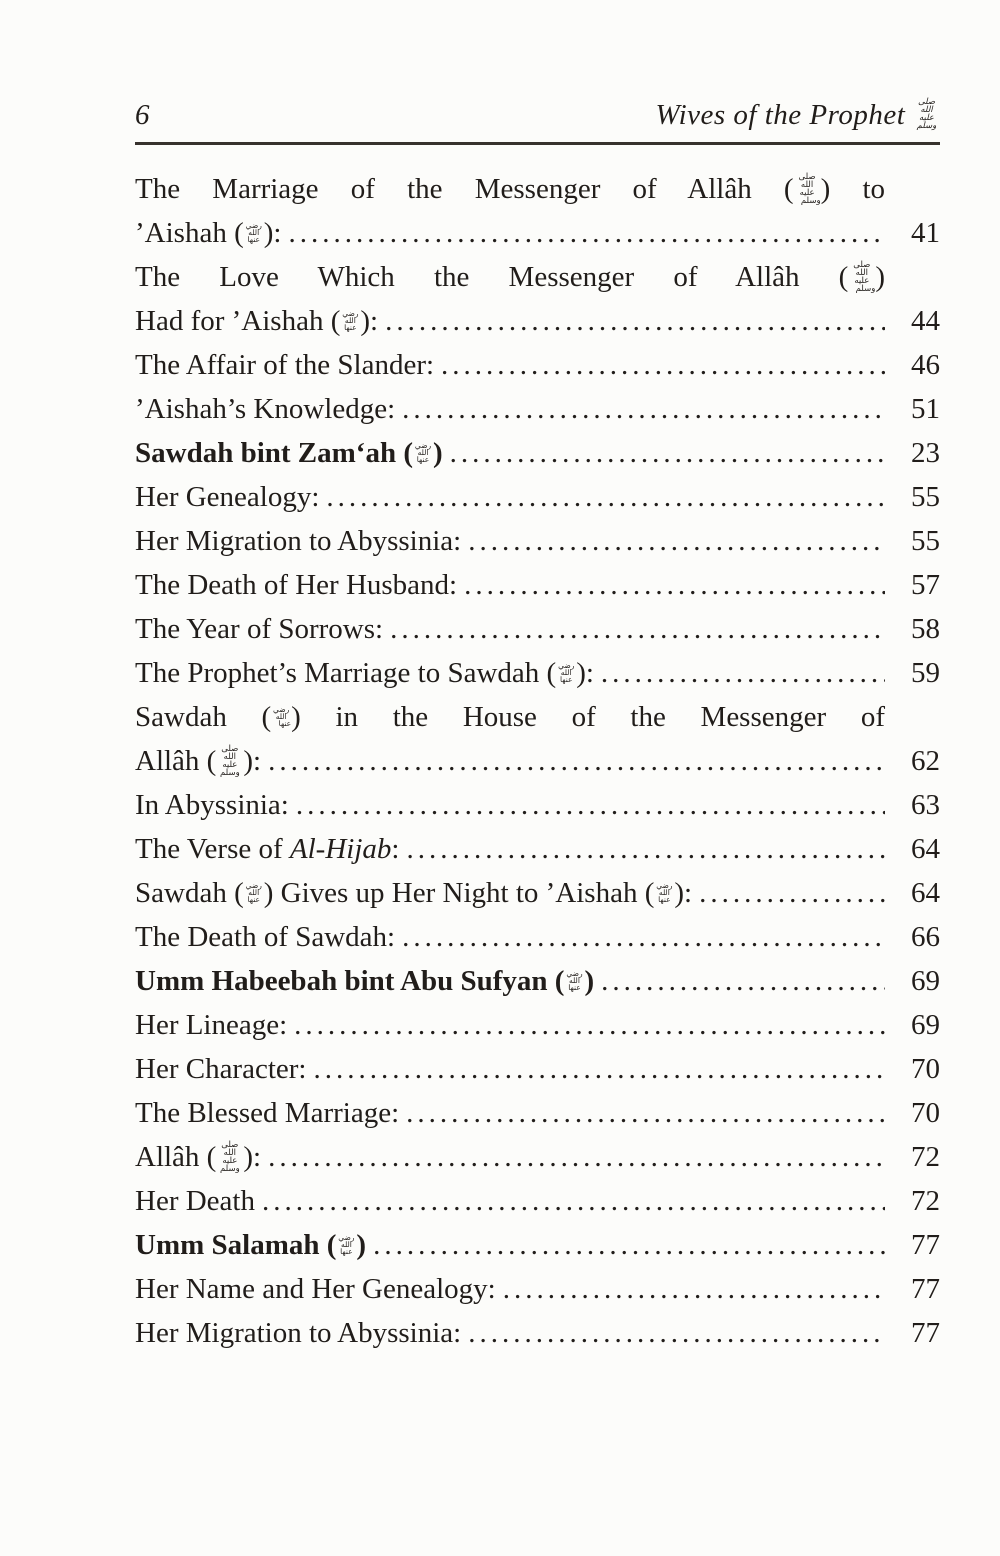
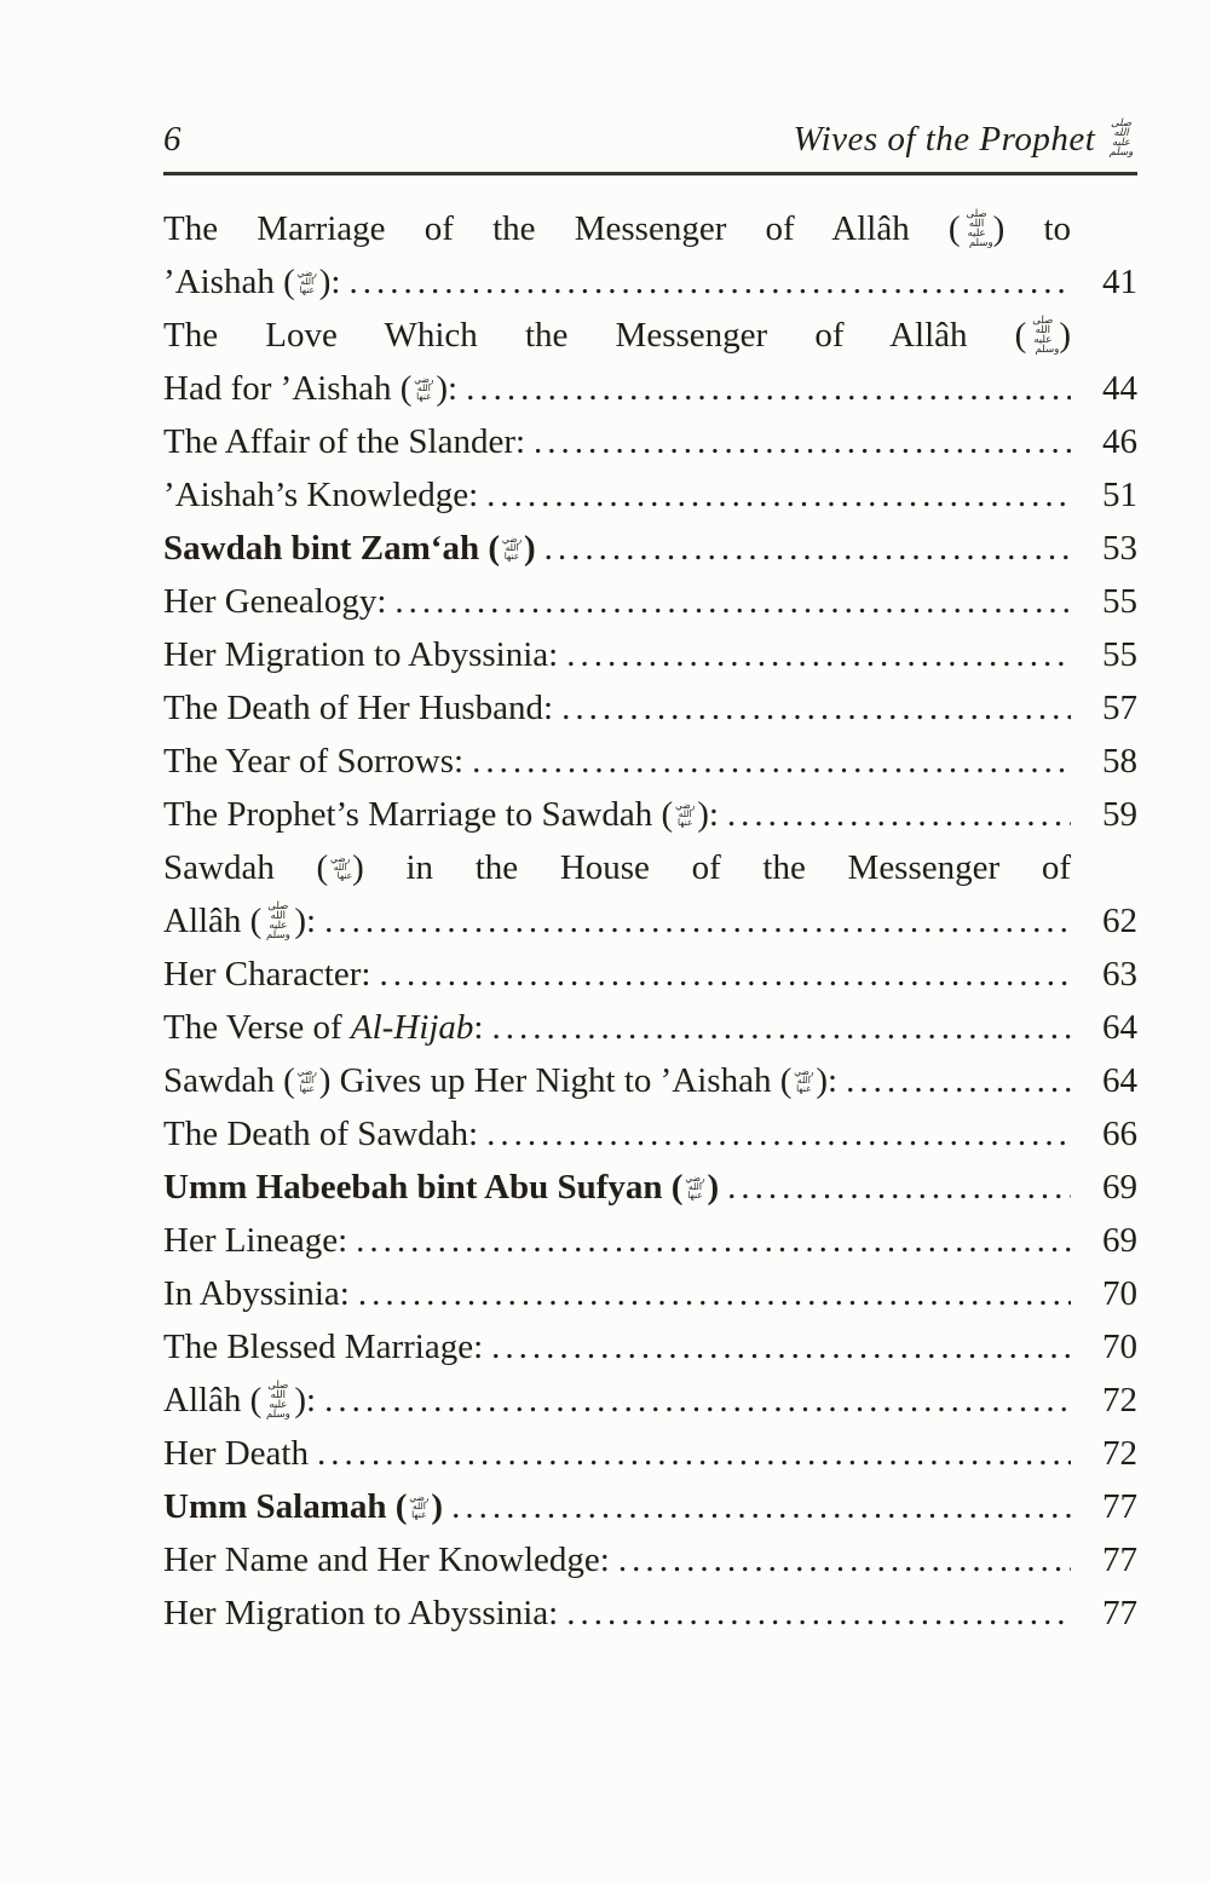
  6
  Wives of the Prophet صلى الله عليه وسلم
  The Marriage of the Messenger of Allâh ( صلى الله عليه وسلم) to
  ’Aishah ( رضي الله عنها):
  41
  The Love Which the Messenger of Allâh ( صلى الله عليه وسلم)
  Had for ’Aishah ( رضي الله عنها):
  44
  The Affair of the Slander:
  46
  ’Aishah’s Knowledge:
  51
  Sawdah bint Zam‘ah ( رضي الله عنها)
- 23
+ 53
  Her Genealogy:
  55
  Her Migration to Abyssinia:
  55
  The Death of Her Husband:
  57
  The Year of Sorrows:
  58
  The Prophet’s Marriage to Sawdah ( رضي الله عنها):
  59
  Sawdah ( رضي الله عنها) in the House of the Messenger of
  Allâh ( صلى الله عليه وسلم):
  62
- In Abyssinia:
+ Her Character:
  63
  The Verse of Al-Hijab:
  64
  Sawdah ( رضي الله عنها) Gives up Her Night to ’Aishah ( رضي الله عنها):
  64
  The Death of Sawdah:
  66
  Umm Habeebah bint Abu Sufyan ( رضي الله عنها)
  69
  Her Lineage:
  69
- Her Character:
+ In Abyssinia:
  70
  The Blessed Marriage:
  70
  Allâh ( صلى الله عليه وسلم):
  72
  Her Death
  72
  Umm Salamah ( رضي الله عنها)
  77
- Her Name and Her Genealogy:
+ Her Name and Her Knowledge:
  77
  Her Migration to Abyssinia:
  77
